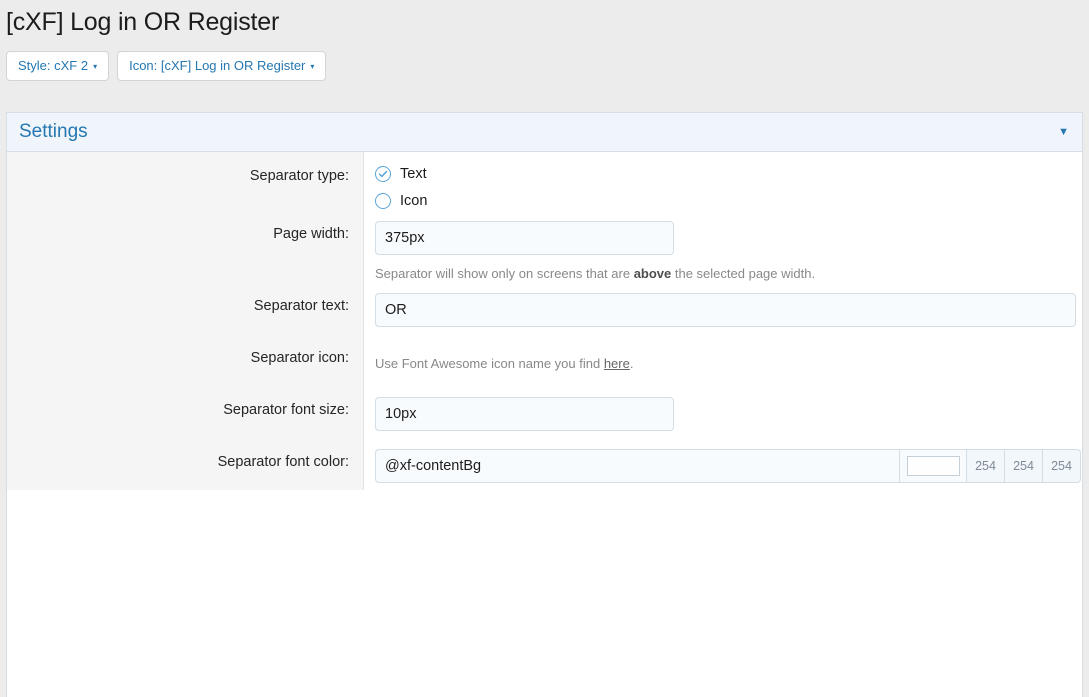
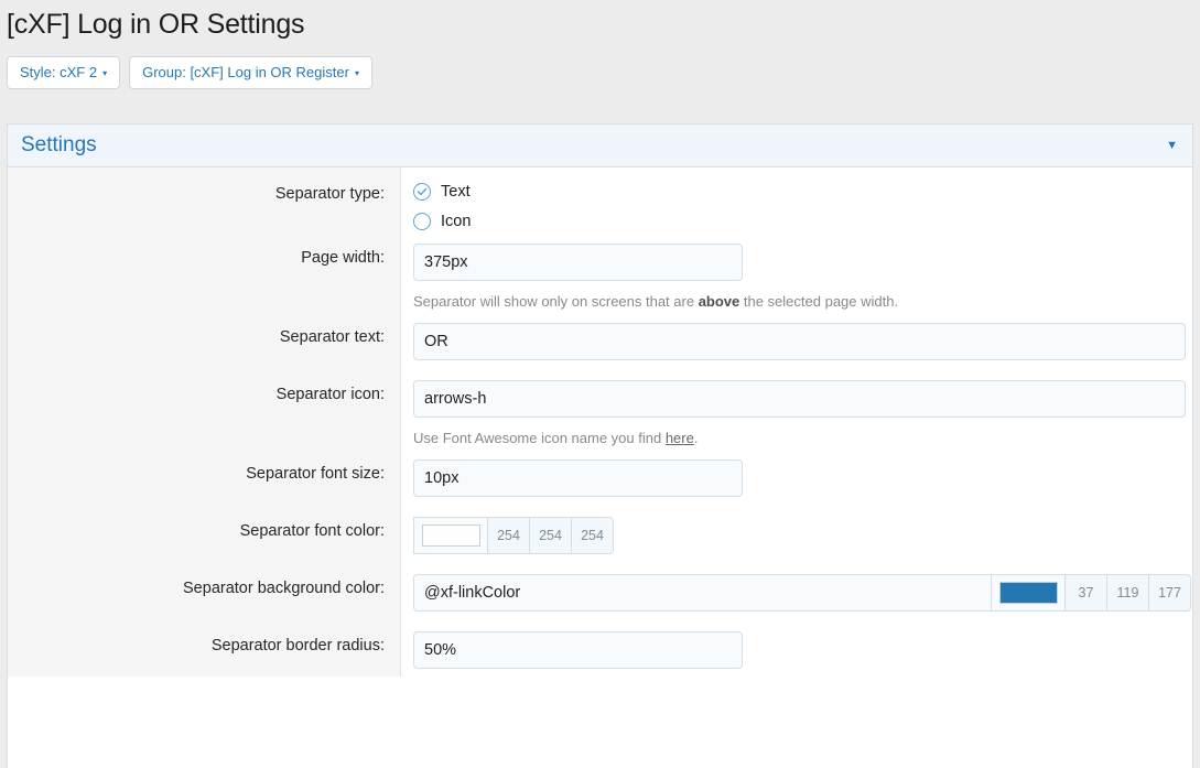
- [cXF] Log in OR Register
+ [cXF] Log in OR Settings
  Style: cXF 2
  ▾
- Icon: [cXF] Log in OR Register
+ Group: [cXF] Log in OR Register
  ▾
  Settings
  ▼
  Separator type:
  Text
  Icon
  Page width:
  375px
  Separator will show only on screens that are above the selected page width.
  Separator text:
  OR
  Separator icon:
+ arrows-h
  Use Font Awesome icon name you find here.
  Separator font size:
  10px
  Separator font color:
- @xf-contentBg
  254
  254
  254
+ Separator background color:
+ @xf-linkColor
+ 37
+ 119
+ 177
+ Separator border radius:
+ 50%
